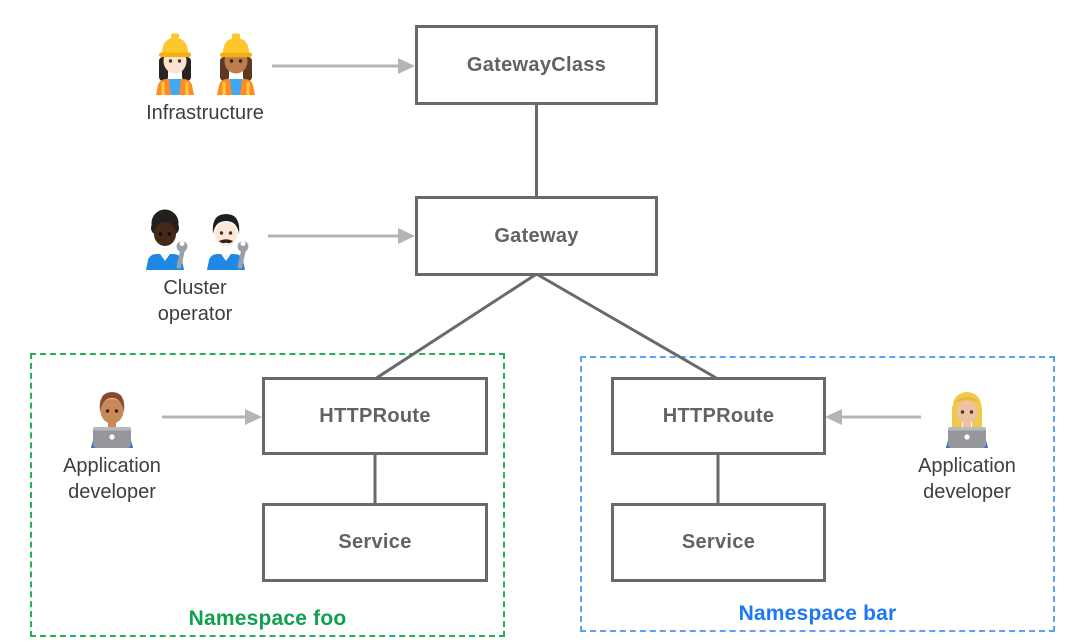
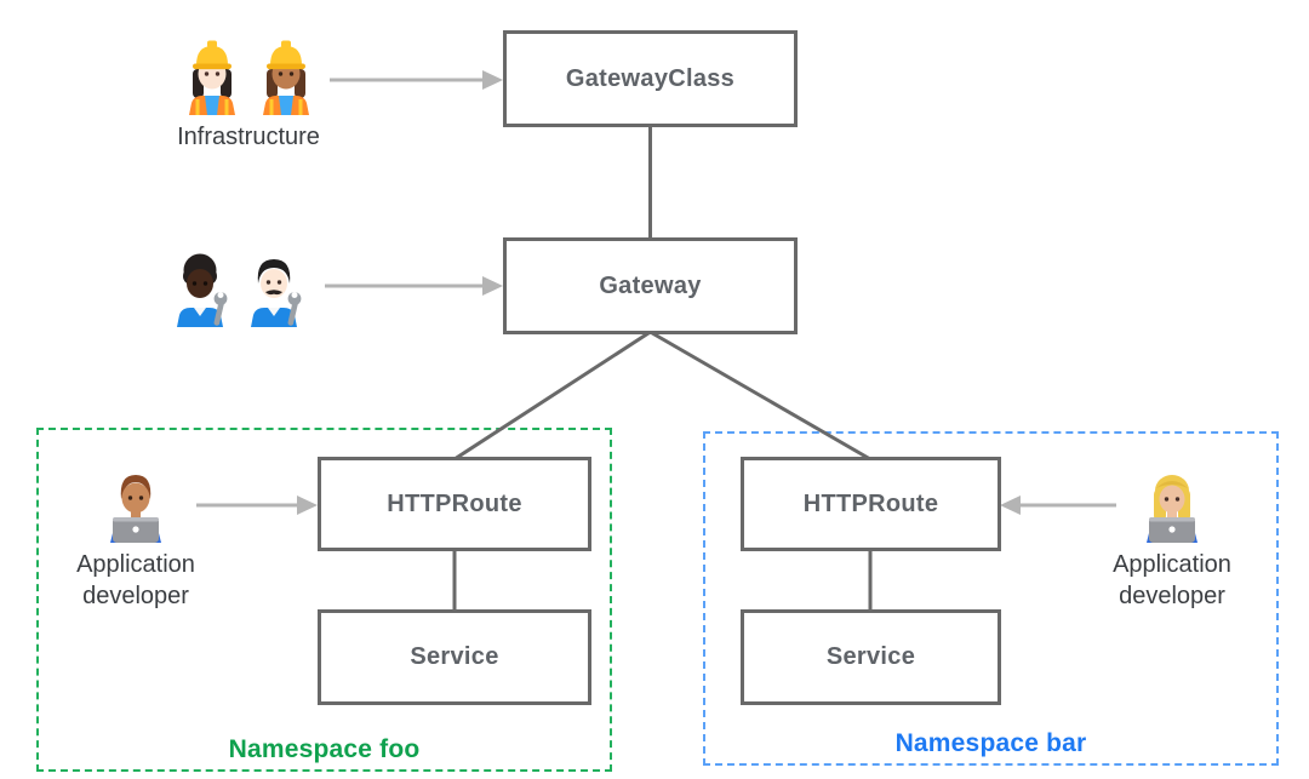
  Namespace foo
  Namespace bar
  GatewayClass
  Gateway
  HTTPRoute
  Service
  HTTPRoute
  Service
  Infrastructure
- Cluster
- operator
  Application
  developer
  Application
  developer
